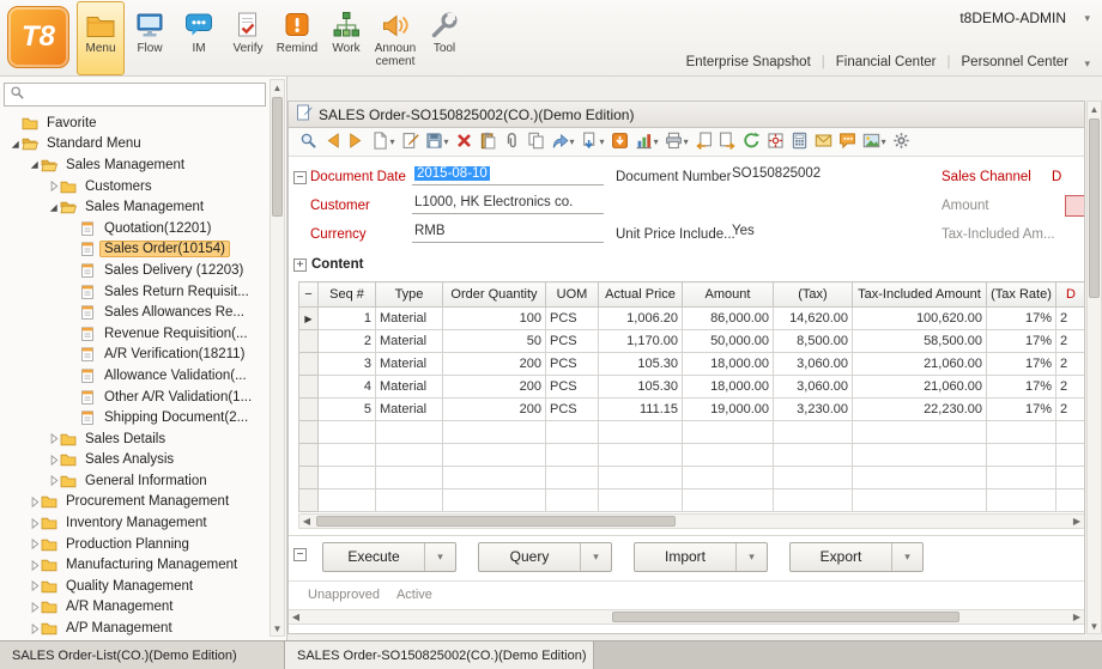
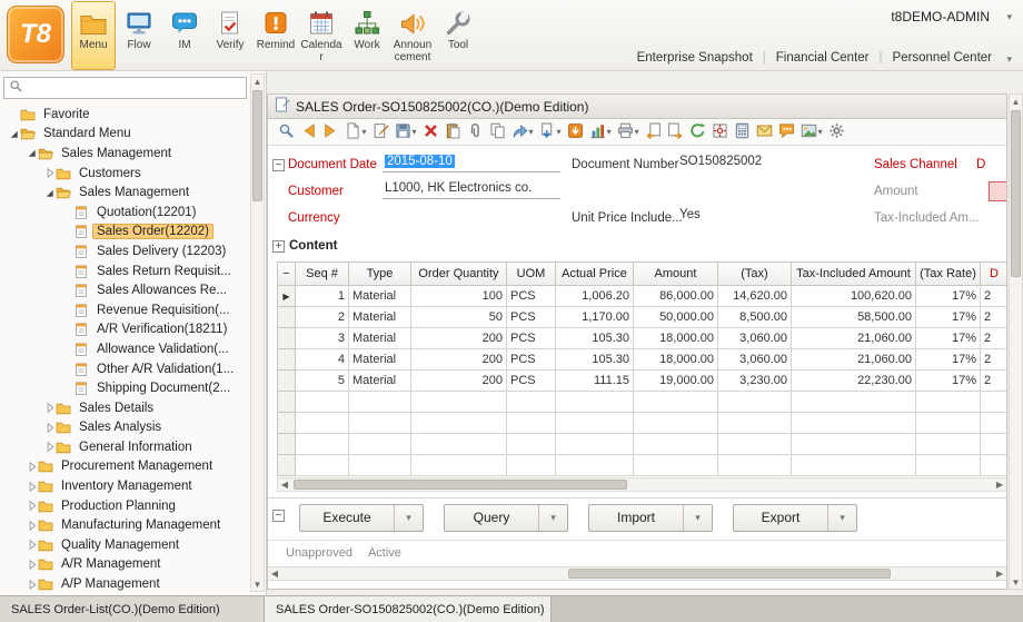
  T8
  Menu
  Flow
  IM
  Verify
  Remind
+ Calendar
  Work
  Announcement
  Tool
  t8DEMO-ADMIN
  ▾
  Enterprise Snapshot
  |
  Financial Center
  |
  Personnel Center
  ▾
  Favorite
  Standard Menu
  Sales Management
  Customers
  Sales Management
  Quotation(12201)
- Sales Order(10154)
+ Sales Order(12202)
  Sales Delivery (12203)
  Sales Return Requisit...
  Sales Allowances Re...
  Revenue Requisition(...
  A/R Verification(18211)
  Allowance Validation(...
  Other A/R Validation(1...
  Shipping Document(2...
  Sales Details
  Sales Analysis
  General Information
  Procurement Management
  Inventory Management
  Production Planning
  Manufacturing Management
  Quality Management
  A/R Management
  A/P Management
  ▲
  ▼
  SALES Order-SO150825002(CO.)(Demo Edition)
  ▾
  ▾
  ▾
  ▾
  ▾
  ▾
  ▾
  −
  Document Date
  2015-08-10
  Document Number
  SO150825002
  Sales Channel
  D
  Customer
  L1000, HK Electronics co.
  Amount
  Currency
- RMB
  Unit Price Include...
  Yes
  Tax-Included Am...
  +
  Content
  −	Seq #	Type	Order Quantity	UOM	Actual Price	Amount	(Tax)	Tax-Included Amount	(Tax Rate)	D
  ▶	1	Material	100	PCS	1,006.20	86,000.00	14,620.00	100,620.00	17%	2
  	2	Material	50	PCS	1,170.00	50,000.00	8,500.00	58,500.00	17%	2
  	3	Material	200	PCS	105.30	18,000.00	3,060.00	21,060.00	17%	2
  	4	Material	200	PCS	105.30	18,000.00	3,060.00	21,060.00	17%	2
  	5	Material	200	PCS	111.15	19,000.00	3,230.00	22,230.00	17%	2
  ◀
  ▶
  −
  Execute
  ▾
  Query
  ▾
  Import
  ▾
  Export
  ▾
  Unapproved
  Active
  ◀
  ▶
  ▲
  ▼
  SALES Order-List(CO.)(Demo Edition)
  SALES Order-SO150825002(CO.)(Demo Edition)
